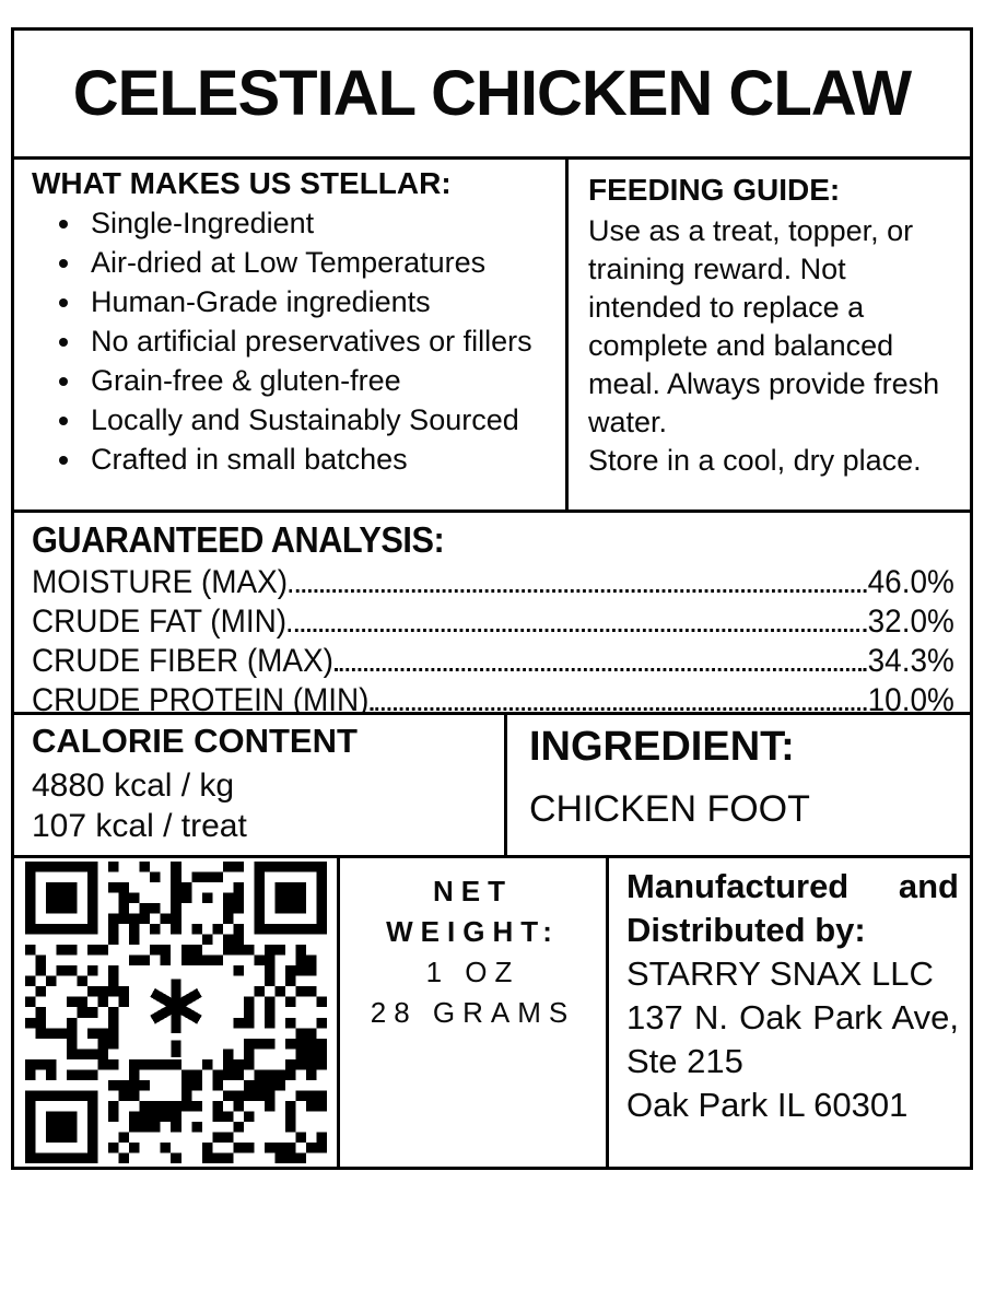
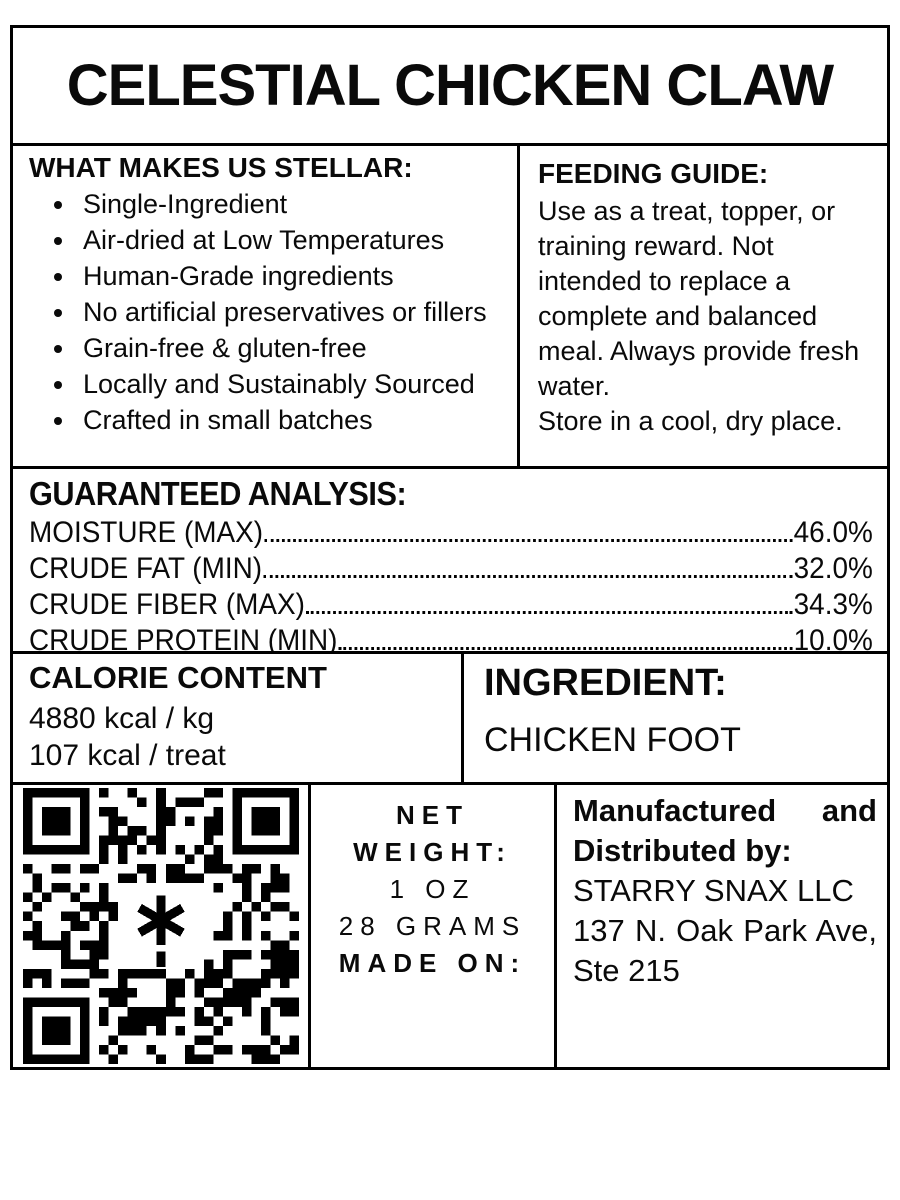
  CELESTIAL CHICKEN CLAW
  WHAT MAKES US STELLAR:
  Single-Ingredient
  Air-dried at Low Temperatures
  Human-Grade ingredients
  No artificial preservatives or fillers
  Grain-free & gluten-free
  Locally and Sustainably Sourced
  Crafted in small batches
  FEEDING GUIDE:
  Use as a treat, topper, or training reward. Not intended to replace a complete and balanced meal. Always provide fresh water.
  Store in a cool, dry place.
  GUARANTEED ANALYSIS:
  MOISTURE (MAX)
  46.0%
  CRUDE FAT (MIN)
  32.0%
  CRUDE FIBER (MAX)
  34.3%
  CRUDE PROTEIN (MIN)
  10.0%
  CALORIE CONTENT
  4880 kcal / kg
  107 kcal / treat
  INGREDIENT:
  CHICKEN FOOT
  NET WEIGHT:
  1 OZ
  28 GRAMS
+ MADE ON:
  Manufactured and Distributed by:
  STARRY SNAX LLC
  137 N. Oak Park Ave, Ste 215
- Oak Park IL 60301
